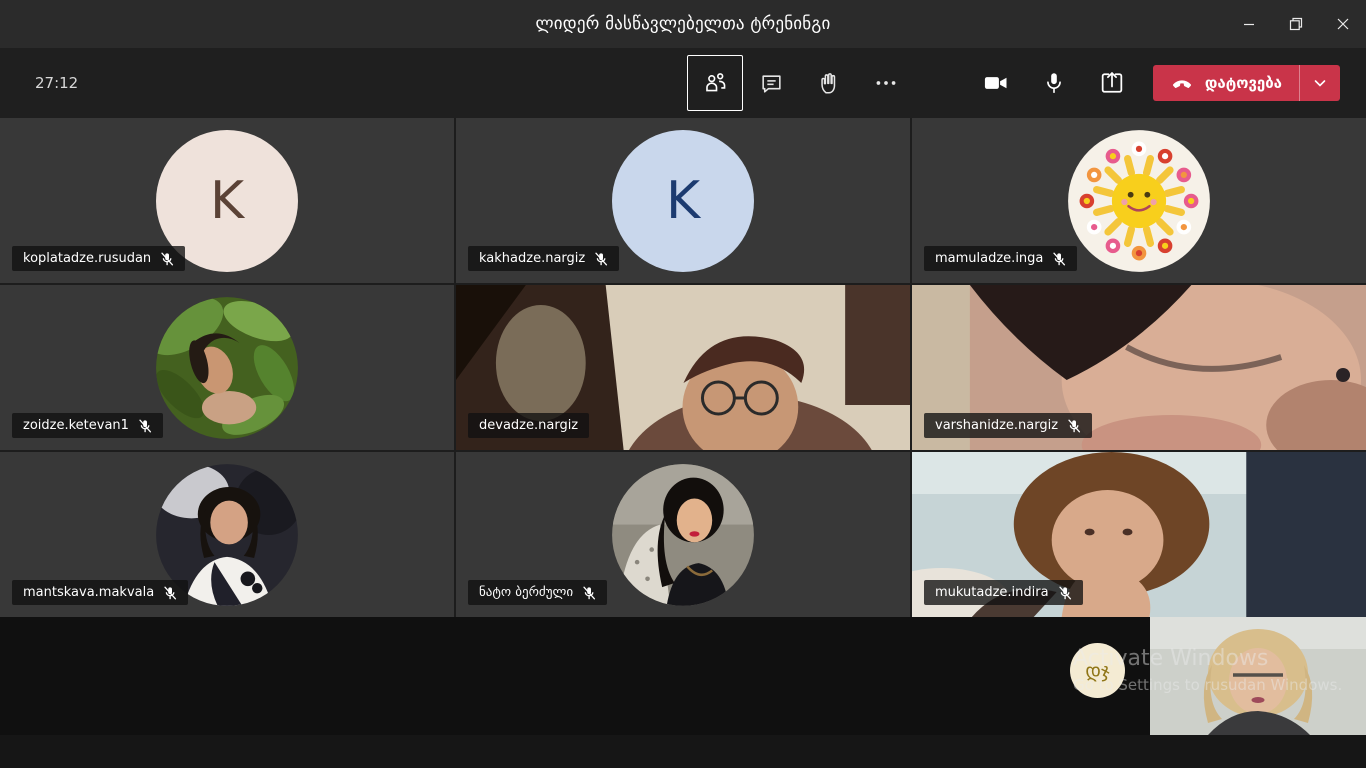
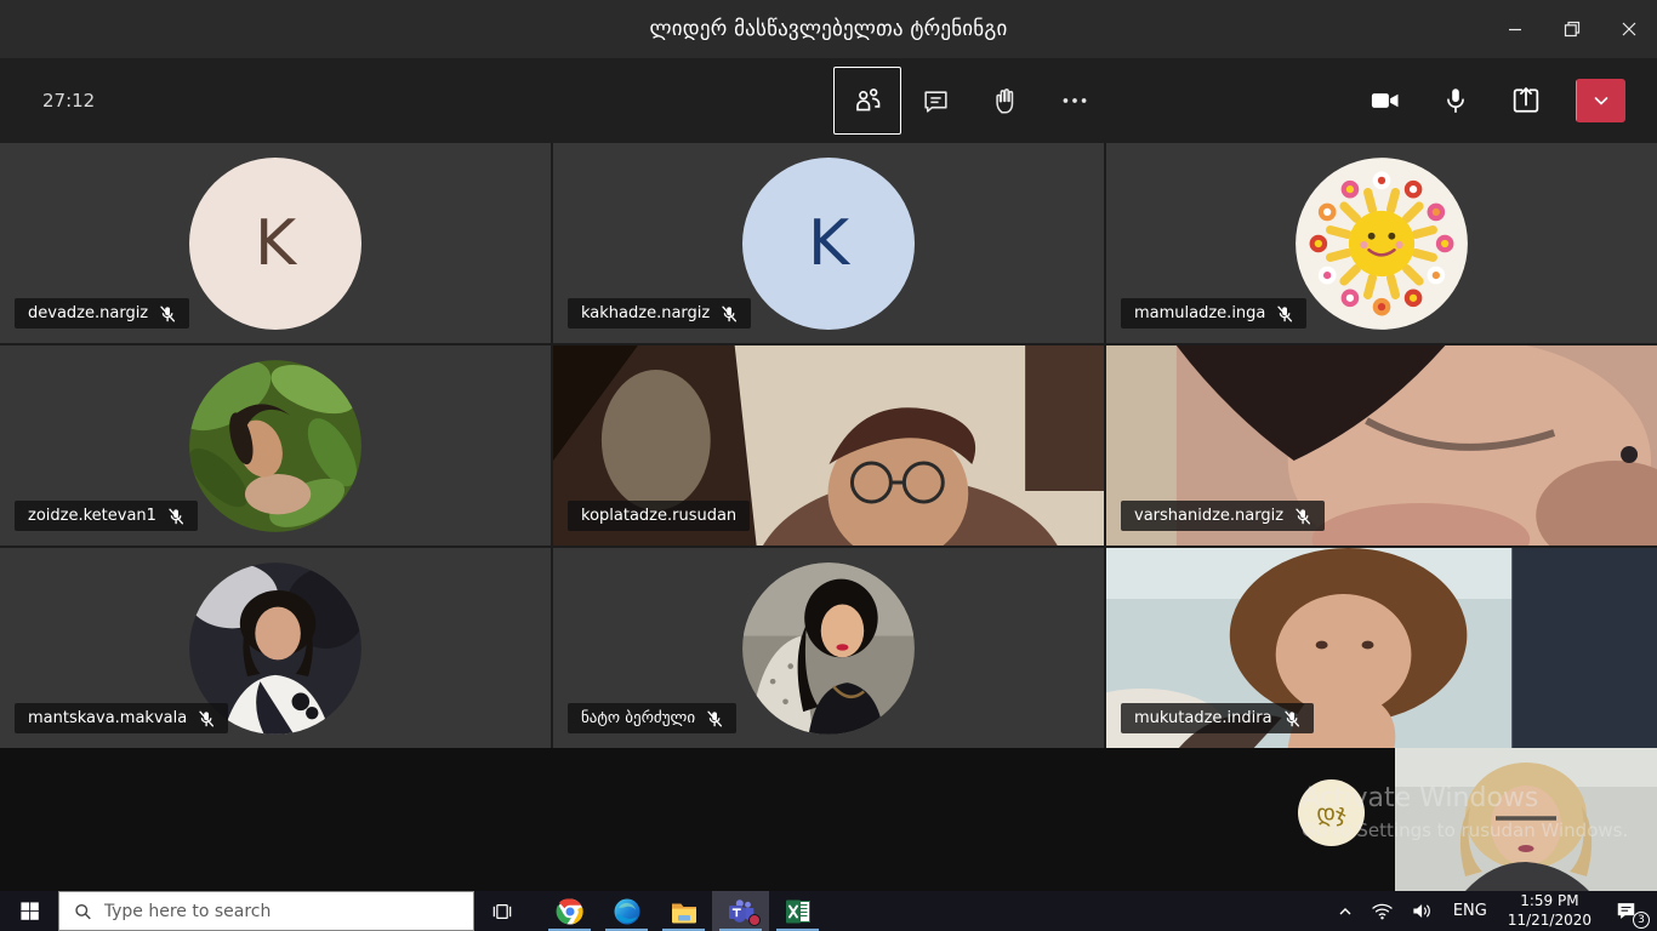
  ლიდერ მასწავლებელთა ტრენინგი
  27:12
- დატოვება
  K
- koplatadze.rusudan
+ devadze.nargiz
  K
  kakhadze.nargiz
  mamuladze.inga
  zoidze.ketevan1
- devadze.nargiz
+ koplatadze.rusudan
  varshanidze.nargiz
  mantskava.makvala
  ნატო ბერძული
  mukutadze.indira
  დჯ
  Activate Windows
  Go to Settings to rusudan Windows.
+ Type here to search
+ ENG
+ 1:59 PM
+ 11/21/2020
+ 3
